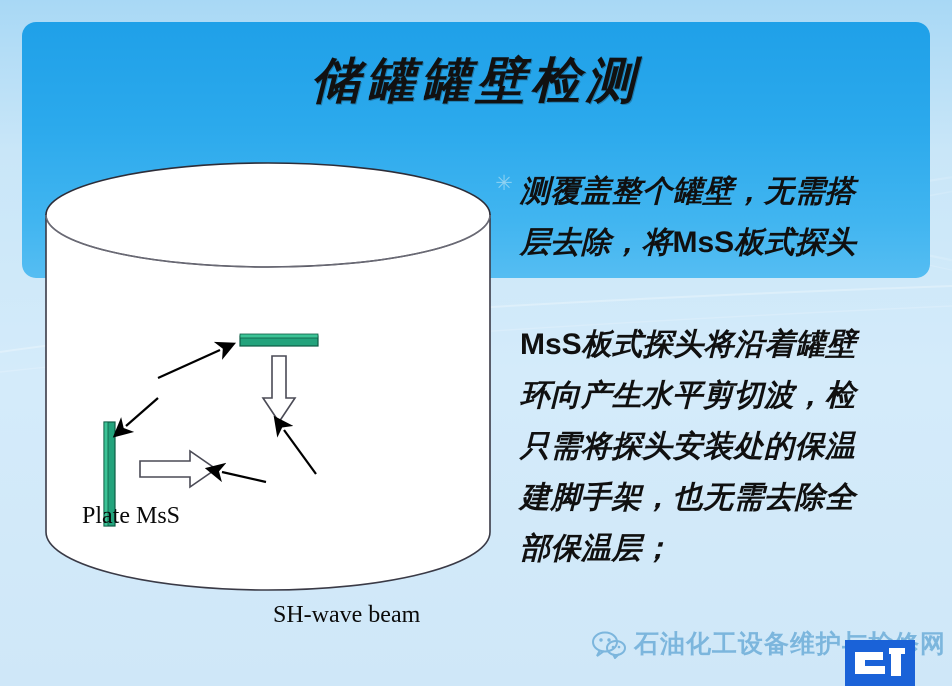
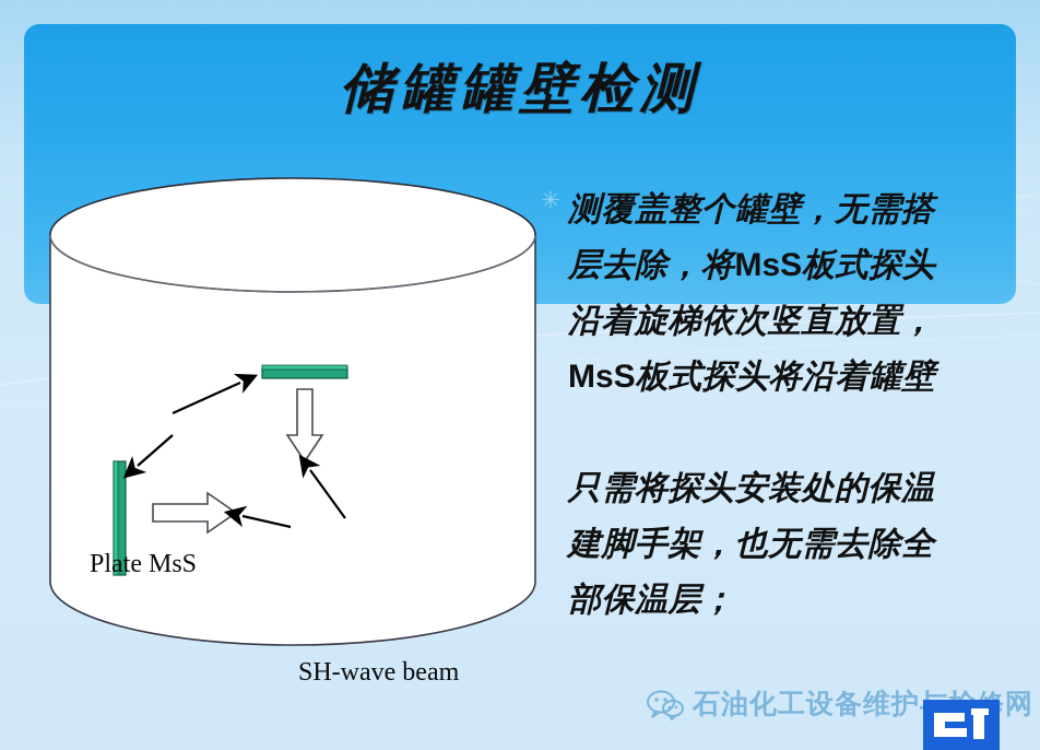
  储罐罐壁检测
  ✳
  测覆盖整个罐壁，无需搭
  层去除，将MsS板式探头
+ 沿着旋梯依次竖直放置，
  MsS板式探头将沿着罐壁
- 环向产生水平剪切波，检
  只需将探头安装处的保温
  建脚手架，也无需去除全
  部保温层；
  Plate MsS
  SH-wave beam
  石油化工设备维护网
